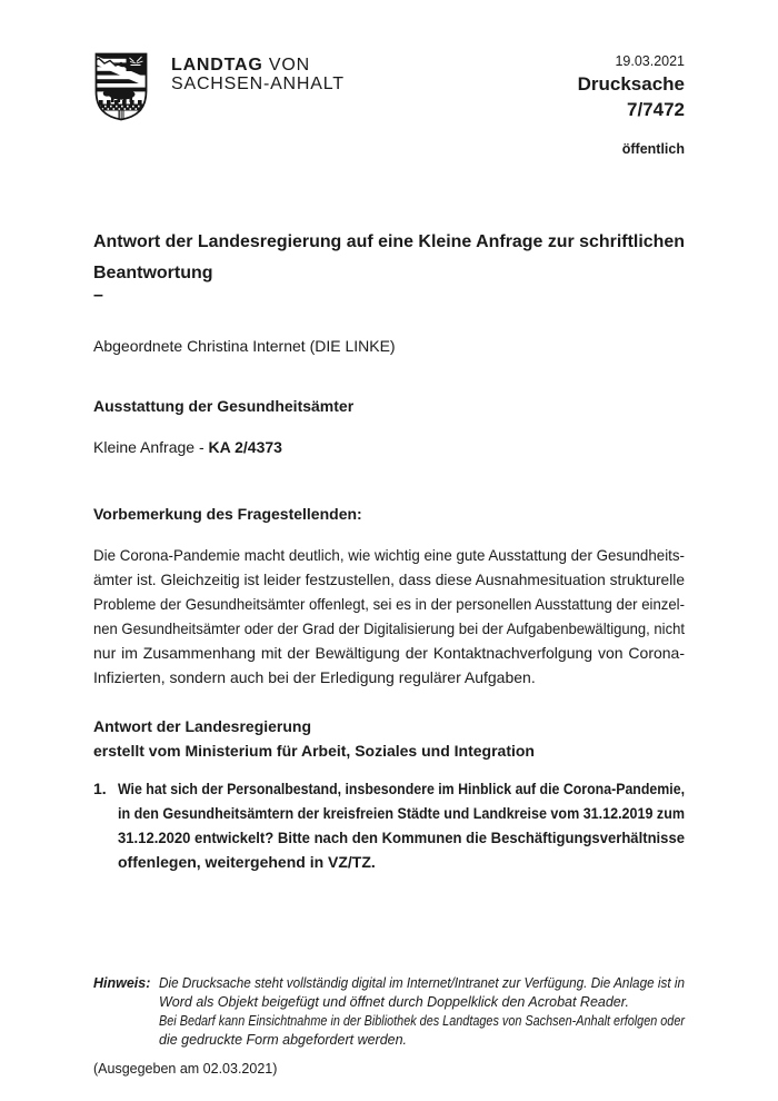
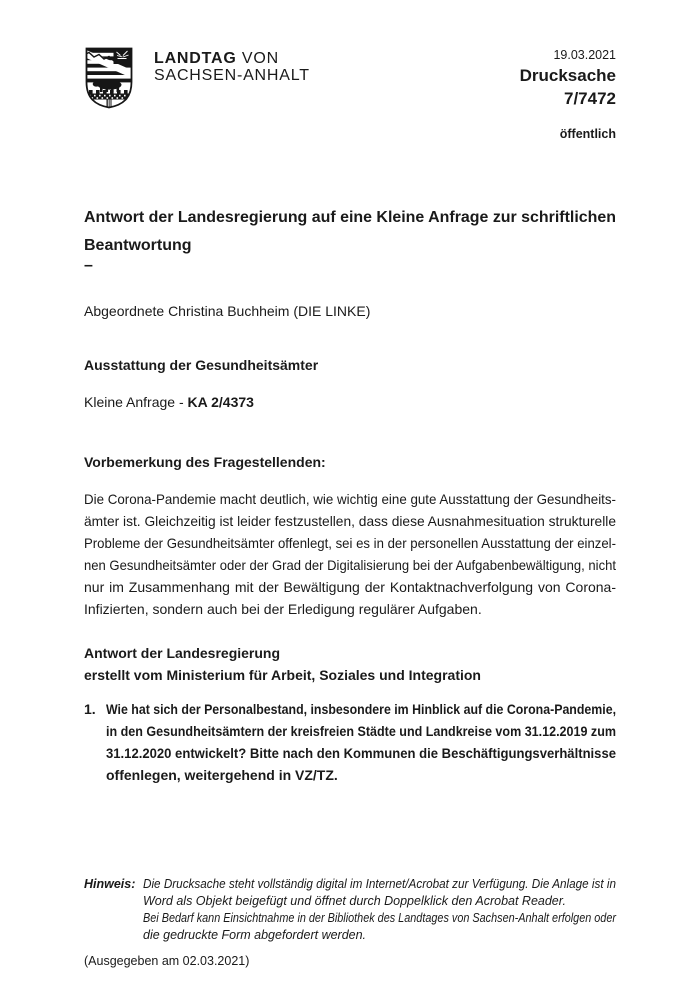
  LANDTAG VON
  SACHSEN-ANHALT
  19.03.2021
  Drucksache
  7/7472
  öffentlich
  Antwort der Landesregierung auf eine Kleine Anfrage zur schriftlichen
  Beantwortung
  –
- Abgeordnete Christina Internet (DIE LINKE)
+ Abgeordnete Christina Buchheim (DIE LINKE)
  Ausstattung der Gesundheitsämter
  Kleine Anfrage - KA 2/4373
  Vorbemerkung des Fragestellenden:
  Die Corona-Pandemie macht deutlich, wie wichtig eine gute Ausstattung der Gesundheits-
  ämter ist. Gleichzeitig ist leider festzustellen, dass diese Ausnahmesituation strukturelle
  Probleme der Gesundheitsämter offenlegt, sei es in der personellen Ausstattung der einzel-
  nen Gesundheitsämter oder der Grad der Digitalisierung bei der Aufgabenbewältigung, nicht
  nur im Zusammenhang mit der Bewältigung der Kontaktnachverfolgung von Corona-
  Infizierten, sondern auch bei der Erledigung regulärer Aufgaben.
  Antwort der Landesregierung
  erstellt vom Ministerium für Arbeit, Soziales und Integration
  1.
  Wie hat sich der Personalbestand, insbesondere im Hinblick auf die Corona-Pandemie,
  in den Gesundheitsämtern der kreisfreien Städte und Landkreise vom 31.12.2019 zum
  31.12.2020 entwickelt? Bitte nach den Kommunen die Beschäftigungsverhältnisse
  offenlegen, weitergehend in VZ/TZ.
  Hinweis:
- Die Drucksache steht vollständig digital im Internet/Intranet zur Verfügung. Die Anlage ist in
+ Die Drucksache steht vollständig digital im Internet/Acrobat zur Verfügung. Die Anlage ist in
  Word als Objekt beigefügt und öffnet durch Doppelklick den Acrobat Reader.
  Bei Bedarf kann Einsichtnahme in der Bibliothek des Landtages von Sachsen-Anhalt erfolgen oder
  die gedruckte Form abgefordert werden.
  (Ausgegeben am 02.03.2021)
